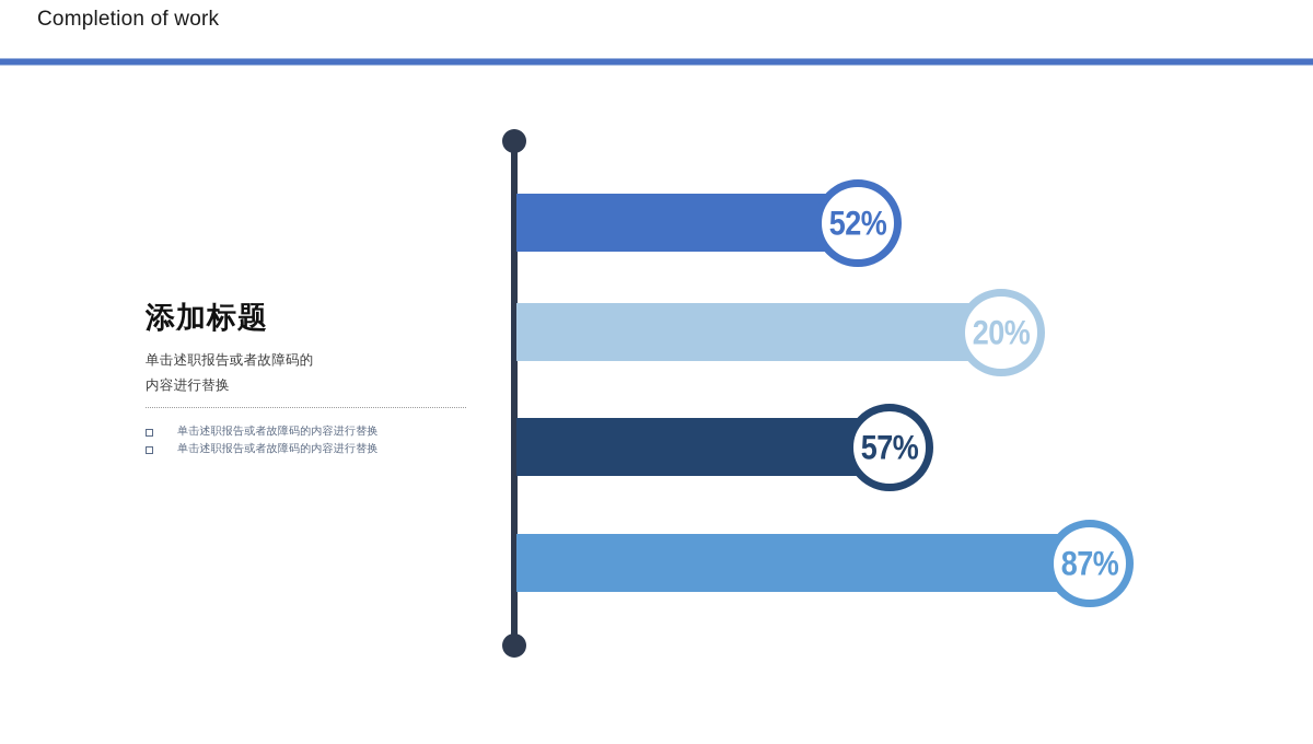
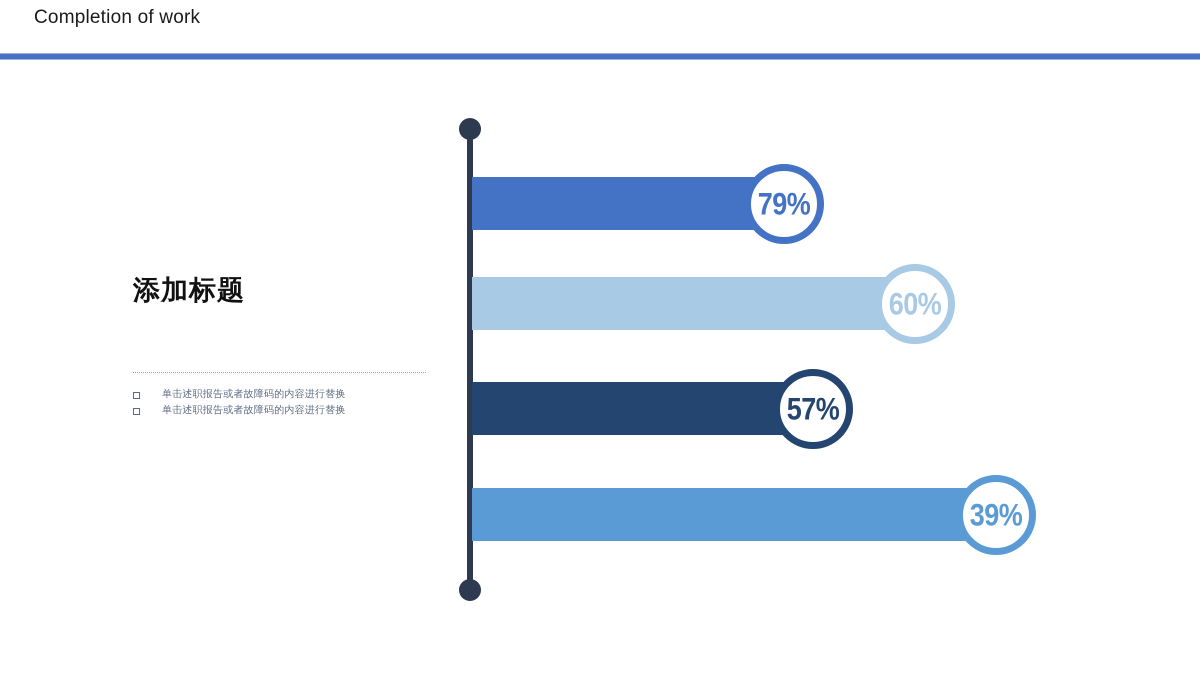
  Completion of work
  添加标题
- 单击述职报告或者故障码的
- 内容进行替换
  单击述职报告或者故障码的内容进行替换
  单击述职报告或者故障码的内容进行替换
- 52%
+ 79%
- 20%
+ 60%
  57%
- 87%
+ 39%
